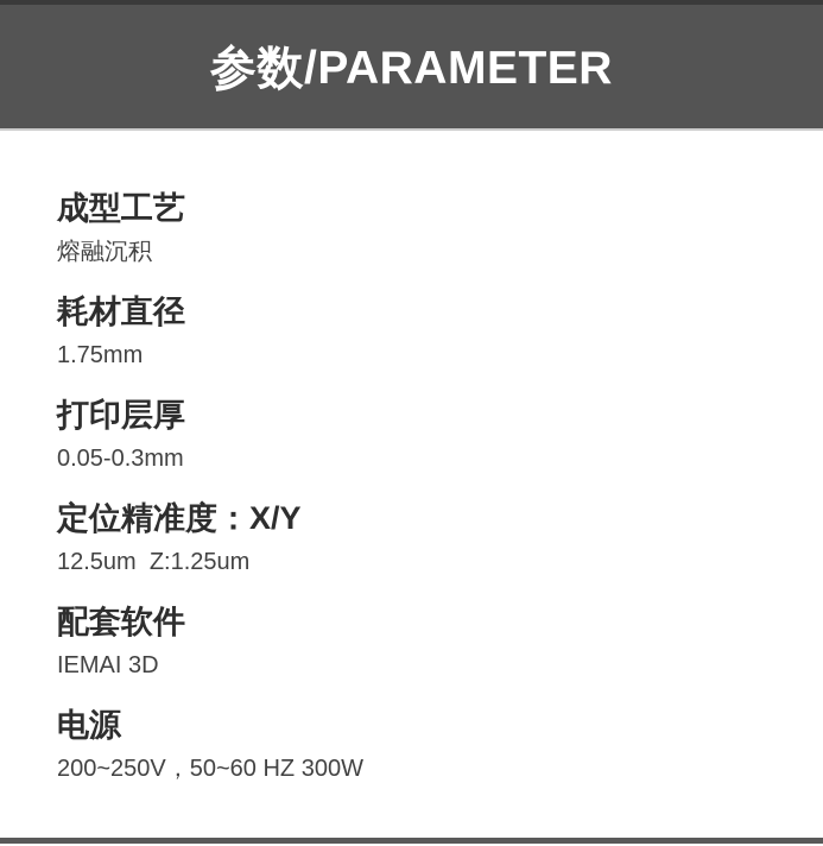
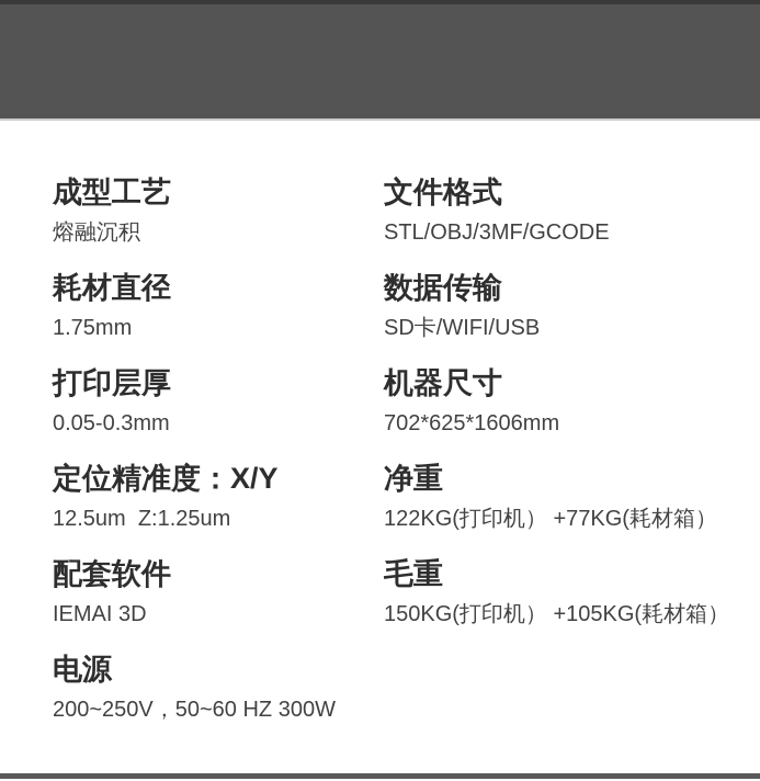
- 参数/PARAMETER
  成型工艺
  熔融沉积
  耗材直径
  1.75mm
  打印层厚
  0.05-0.3mm
  定位精准度：X/Y
  12.5um Z:1.25um
  配套软件
  IEMAI 3D
  电源
  200~250V，50~60 HZ 300W
+ 文件格式
+ STL/OBJ/3MF/GCODE
+ 数据传输
+ SD卡/WIFI/USB
+ 机器尺寸
+ 702*625*1606mm
+ 净重
+ 122KG(打印机） +77KG(耗材箱）
+ 毛重
+ 150KG(打印机） +105KG(耗材箱）
